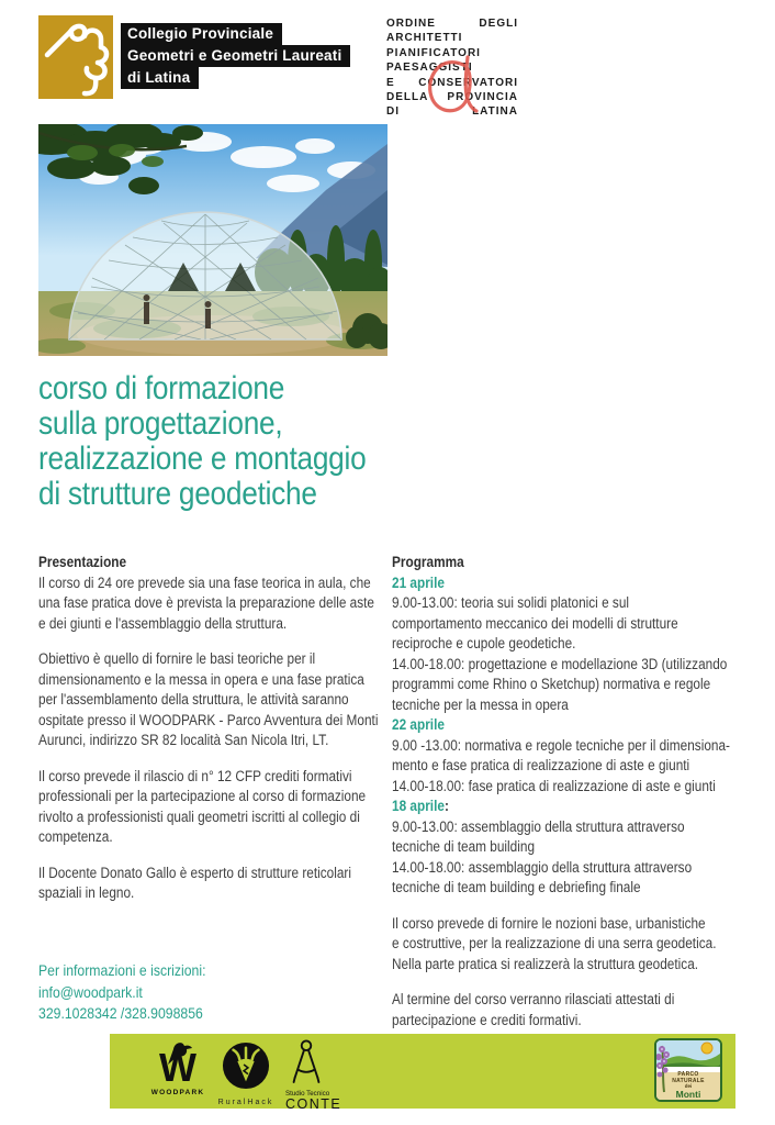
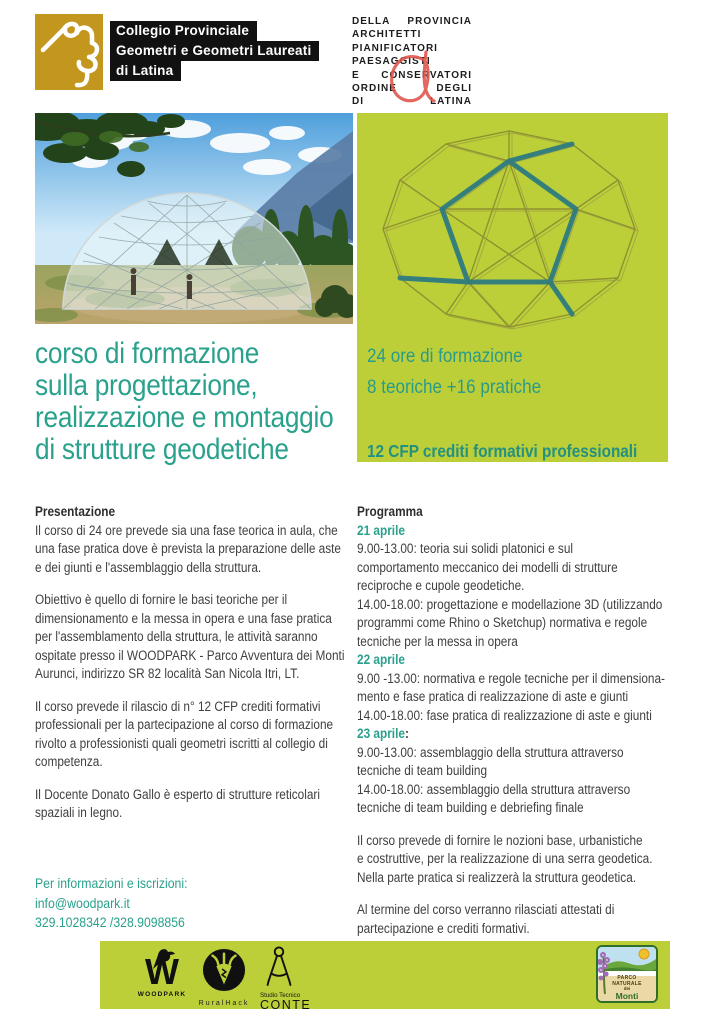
  Collegio Provinciale
  Geometri e Geometri Laureati
  di Latina
- ORDINE DEGLI
+ DELLA PROVINCIA
  ARCHITETTI
  PIANIFICATORI
  PAESAGGISTI
  E CONSERVATORI
- DELLA PROVINCIA
+ ORDINE DEGLI
  DI LATINA
+ 24 ore di formazione
+ 8 teoriche +16 pratiche
+ 12 CFP crediti formativi professionali
  corso di formazione
  sulla progettazione,
  realizzazione e montaggio
  di strutture geodetiche
  Presentazione
  Il corso di 24 ore prevede sia una fase teorica in aula, che
  una fase pratica dove è prevista la preparazione delle aste
  e dei giunti e l'assemblaggio della struttura.
  Obiettivo è quello di fornire le basi teoriche per il
  dimensionamento e la messa in opera e una fase pratica
  per l'assemblamento della struttura, le attività saranno
  ospitate presso il WOODPARK - Parco Avventura dei Monti
  Aurunci, indirizzo SR 82 località San Nicola Itri, LT.
  Il corso prevede il rilascio di n° 12 CFP crediti formativi
  professionali per la partecipazione al corso di formazione
  rivolto a professionisti quali geometri iscritti al collegio di
  competenza.
  Il Docente Donato Gallo è esperto di strutture reticolari
  spaziali in legno.
  Programma
  21 aprile
  9.00-13.00: teoria sui solidi platonici e sul
  comportamento meccanico dei modelli di strutture
  reciproche e cupole geodetiche.
  14.00-18.00: progettazione e modellazione 3D (utilizzando
  programmi come Rhino o Sketchup) normativa e regole
  tecniche per la messa in opera
  22 aprile
  9.00 -13.00: normativa e regole tecniche per il dimensiona-
  mento e fase pratica di realizzazione di aste e giunti
  14.00-18.00: fase pratica di realizzazione di aste e giunti
- 18 aprile:
+ 23 aprile:
  9.00-13.00: assemblaggio della struttura attraverso
  tecniche di team building
  14.00-18.00: assemblaggio della struttura attraverso
  tecniche di team building e debriefing finale
  Il corso prevede di fornire le nozioni base, urbanistiche
  e costruttive, per la realizzazione di una serra geodetica.
  Nella parte pratica si realizzerà la struttura geodetica.
  Al termine del corso verranno rilasciati attestati di
  partecipazione e crediti formativi.
  Per informazioni e iscrizioni:
  info@woodpark.it
  329.1028342 /328.9098856
  W
  CONTE
  Monti
